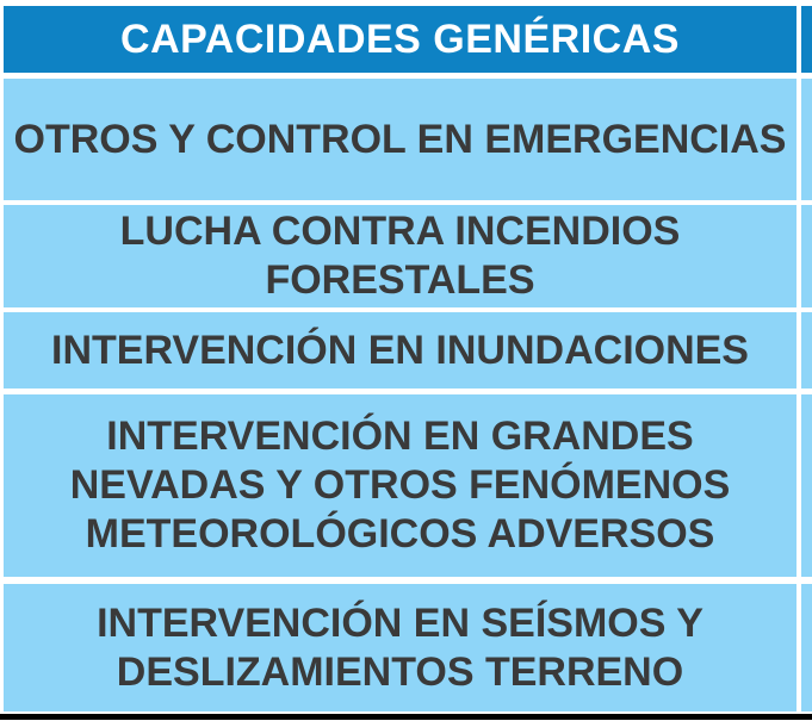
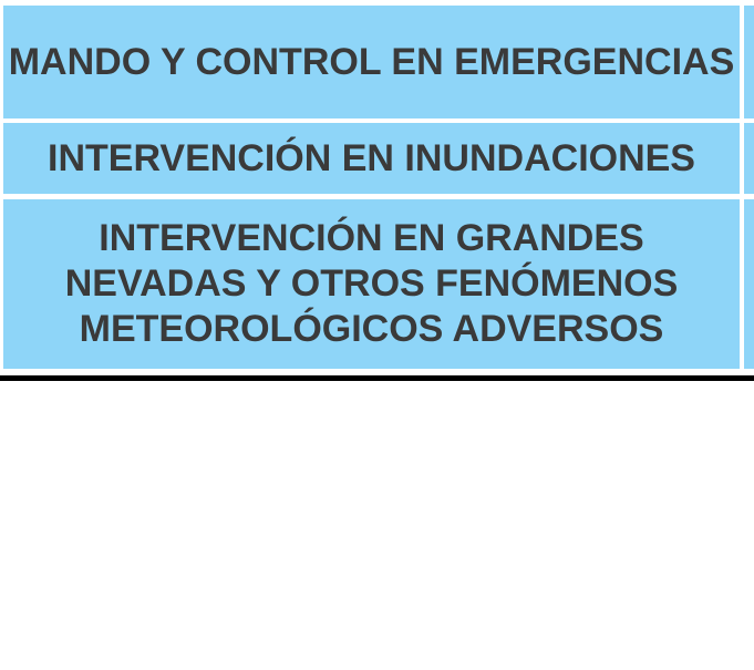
- CAPACIDADES GENÉRICAS
- OTROS Y CONTROL EN EMERGENCIAS
+ MANDO Y CONTROL EN EMERGENCIAS
- LUCHA CONTRA INCENDIOS
- FORESTALES
  INTERVENCIÓN EN INUNDACIONES
  INTERVENCIÓN EN GRANDES
  NEVADAS Y OTROS FENÓMENOS
  METEOROLÓGICOS ADVERSOS
- INTERVENCIÓN EN SEÍSMOS Y
- DESLIZAMIENTOS TERRENO
